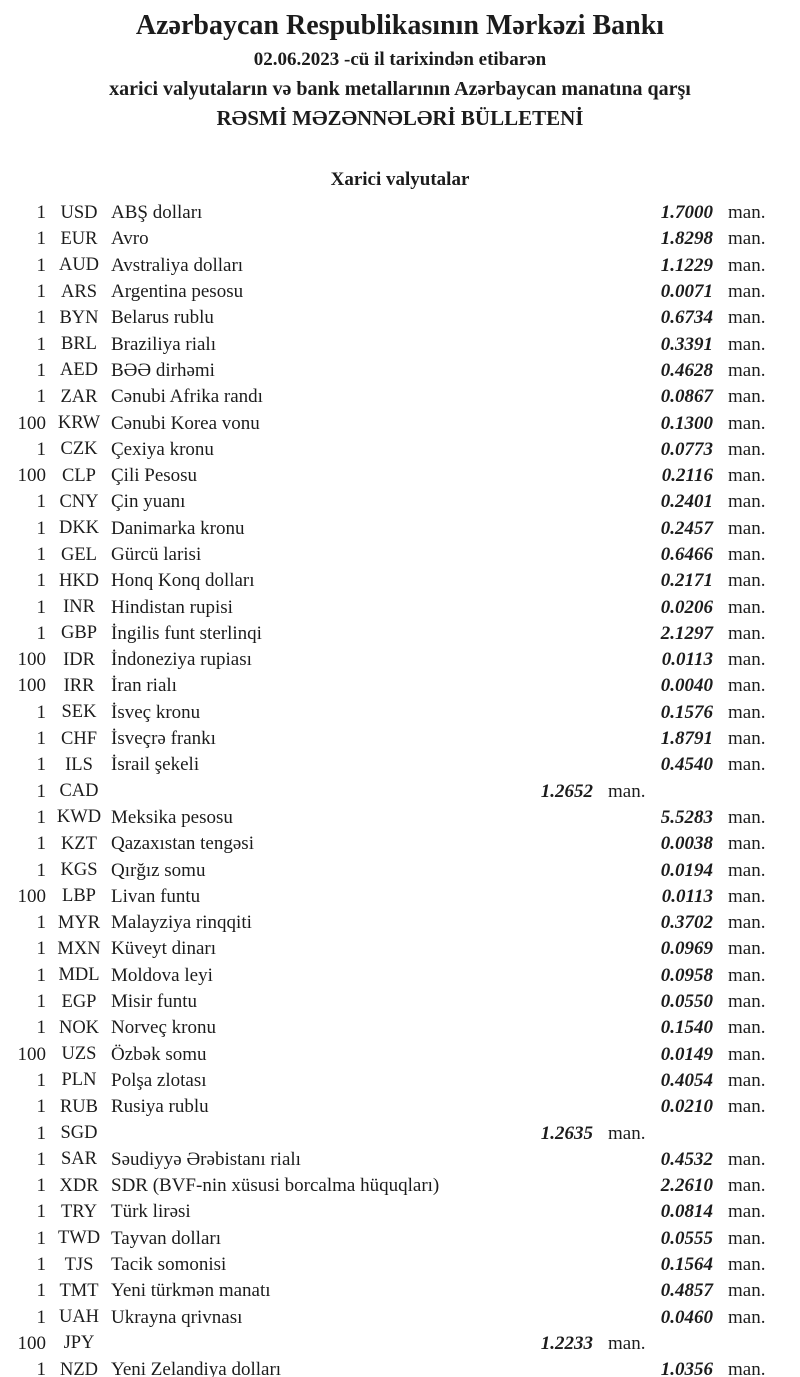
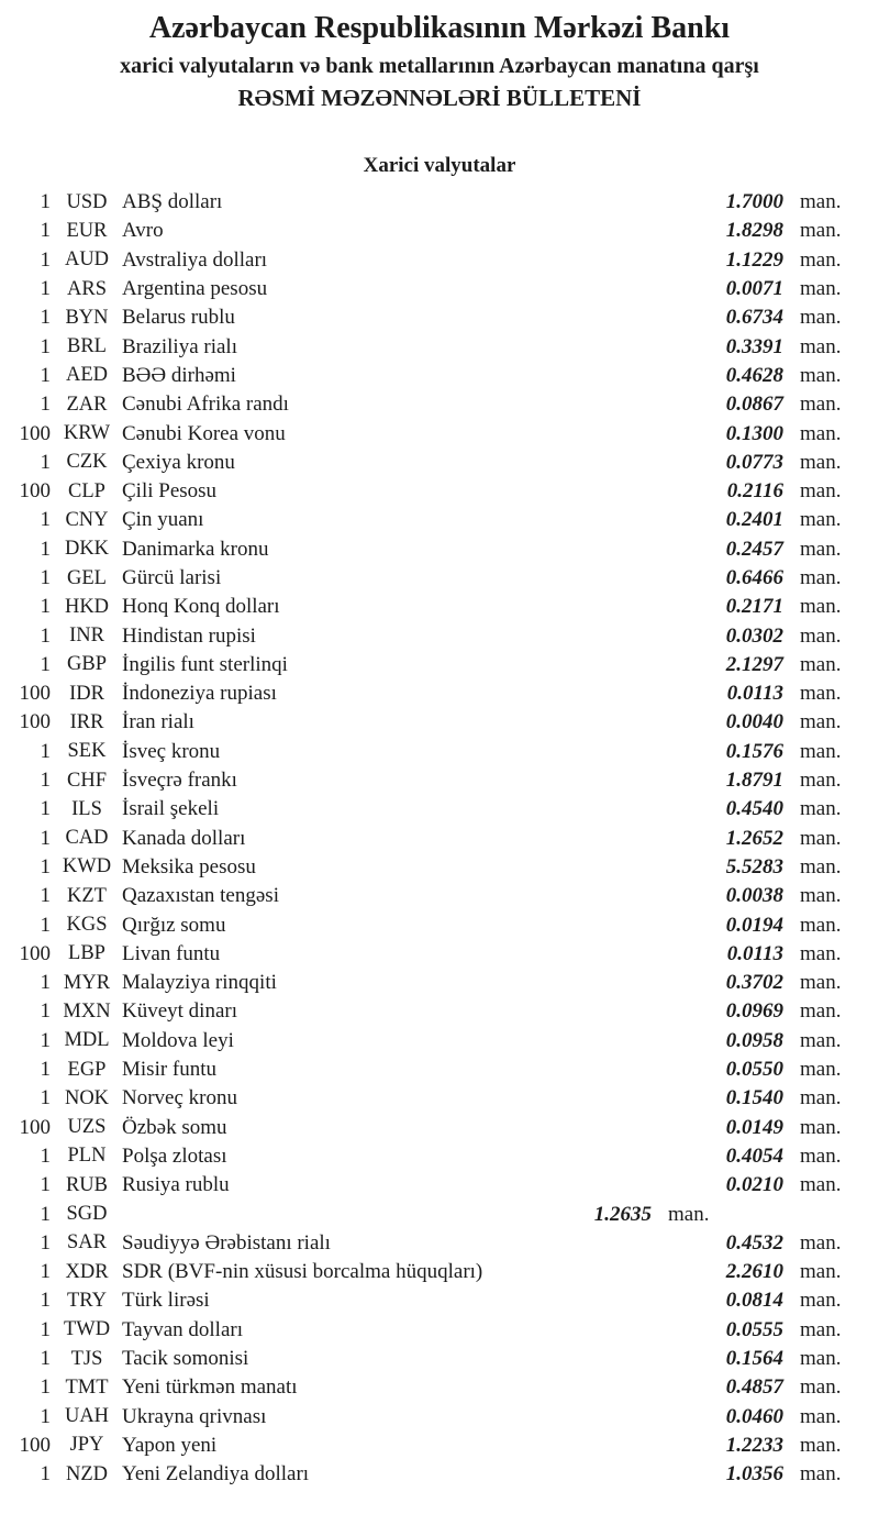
  Azərbaycan Respublikasının Mərkəzi Bankı
- 02.06.2023 -cü il tarixindən etibarən
  xarici valyutaların və bank metallarının Azərbaycan manatına qarşı
  RƏSMİ MƏZƏNNƏLƏRİ BÜLLETENİ
  Xarici valyutalar
  1
  USD
  ABŞ dolları
  1.7000
  man.
  1
  EUR
  Avro
  1.8298
  man.
  1
  AUD
  Avstraliya dolları
  1.1229
  man.
  1
  ARS
  Argentina pesosu
  0.0071
  man.
  1
  BYN
  Belarus rublu
  0.6734
  man.
  1
  BRL
  Braziliya rialı
  0.3391
  man.
  1
  AED
  BƏƏ dirhəmi
  0.4628
  man.
  1
  ZAR
  Cənubi Afrika randı
  0.0867
  man.
  100
  KRW
  Cənubi Korea vonu
  0.1300
  man.
  1
  CZK
  Çexiya kronu
  0.0773
  man.
  100
  CLP
  Çili Pesosu
  0.2116
  man.
  1
  CNY
  Çin yuanı
  0.2401
  man.
  1
  DKK
  Danimarka kronu
  0.2457
  man.
  1
  GEL
  Gürcü larisi
  0.6466
  man.
  1
  HKD
  Honq Konq dolları
  0.2171
  man.
  1
  INR
  Hindistan rupisi
- 0.0206
+ 0.0302
  man.
  1
  GBP
  İngilis funt sterlinqi
  2.1297
  man.
  100
  IDR
  İndoneziya rupiası
  0.0113
  man.
  100
  IRR
  İran rialı
  0.0040
  man.
  1
  SEK
  İsveç kronu
  0.1576
  man.
  1
  CHF
  İsveçrə frankı
  1.8791
  man.
  1
  ILS
  İsrail şekeli
  0.4540
  man.
  1
  CAD
+ Kanada dolları
  1.2652
  man.
  1
  KWD
  Meksika pesosu
  5.5283
  man.
  1
  KZT
  Qazaxıstan tengəsi
  0.0038
  man.
  1
  KGS
  Qırğız somu
  0.0194
  man.
  100
  LBP
  Livan funtu
  0.0113
  man.
  1
  MYR
  Malayziya rinqqiti
  0.3702
  man.
  1
  MXN
  Küveyt dinarı
  0.0969
  man.
  1
  MDL
  Moldova leyi
  0.0958
  man.
  1
  EGP
  Misir funtu
  0.0550
  man.
  1
  NOK
  Norveç kronu
  0.1540
  man.
  100
  UZS
  Özbək somu
  0.0149
  man.
  1
  PLN
  Polşa zlotası
  0.4054
  man.
  1
  RUB
  Rusiya rublu
  0.0210
  man.
  1
  SGD
  1.2635
  man.
  1
  SAR
  Səudiyyə Ərəbistanı rialı
  0.4532
  man.
  1
  XDR
  SDR (BVF-nin xüsusi borcalma hüquqları)
  2.2610
  man.
  1
  TRY
  Türk lirəsi
  0.0814
  man.
  1
  TWD
  Tayvan dolları
  0.0555
  man.
  1
  TJS
  Tacik somonisi
  0.1564
  man.
  1
  TMT
  Yeni türkmən manatı
  0.4857
  man.
  1
  UAH
  Ukrayna qrivnası
  0.0460
  man.
  100
  JPY
+ Yapon yeni
  1.2233
  man.
  1
  NZD
  Yeni Zelandiya dolları
  1.0356
  man.
